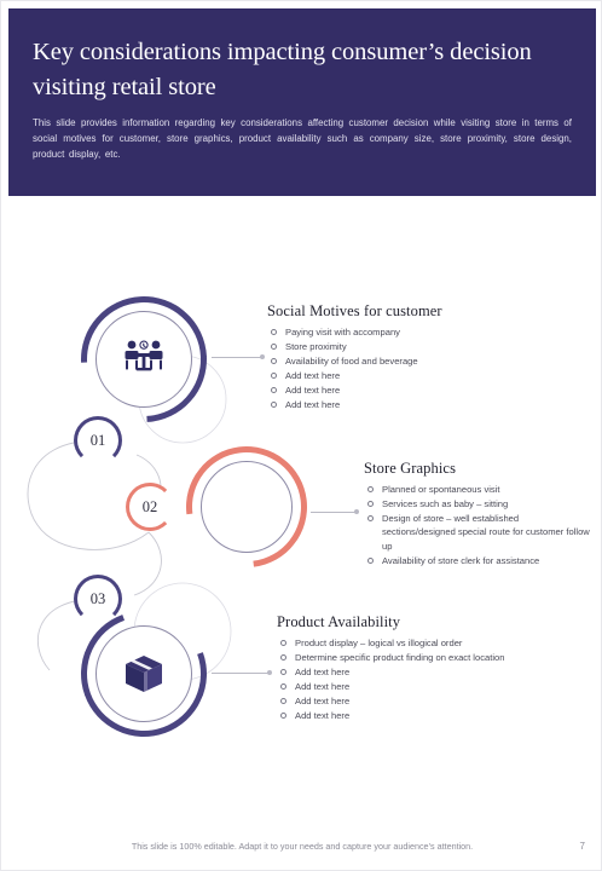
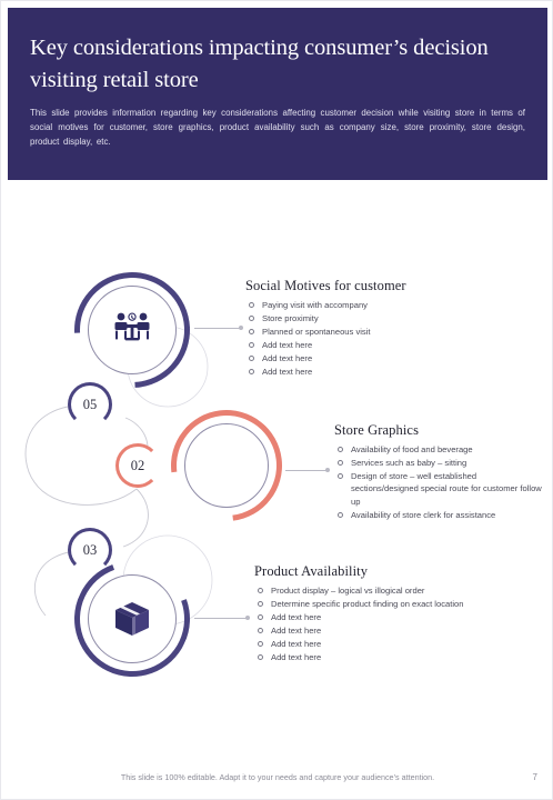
  Key considerations impacting consumer’s decision visiting retail store
  This slide provides information regarding key considerations affecting customer decision while visiting store in terms of social motives for customer, store graphics, product availability such as company size, store proximity, store design, product display, etc.
- 01
+ 05
  02
  03
  Social Motives for customer
  Paying visit with accompany
  Store proximity
- Availability of food and beverage
+ Planned or spontaneous visit
  Add text here
  Add text here
  Add text here
  Store Graphics
- Planned or spontaneous visit
+ Availability of food and beverage
  Services such as baby – sitting
  Design of store – well established sections/designed special route for customer follow up
  Availability of store clerk for assistance
  Product Availability
  Product display – logical vs illogical order
  Determine specific product finding on exact location
  Add text here
  Add text here
  Add text here
  Add text here
  This slide is 100% editable. Adapt it to your needs and capture your audience’s attention.
  7
